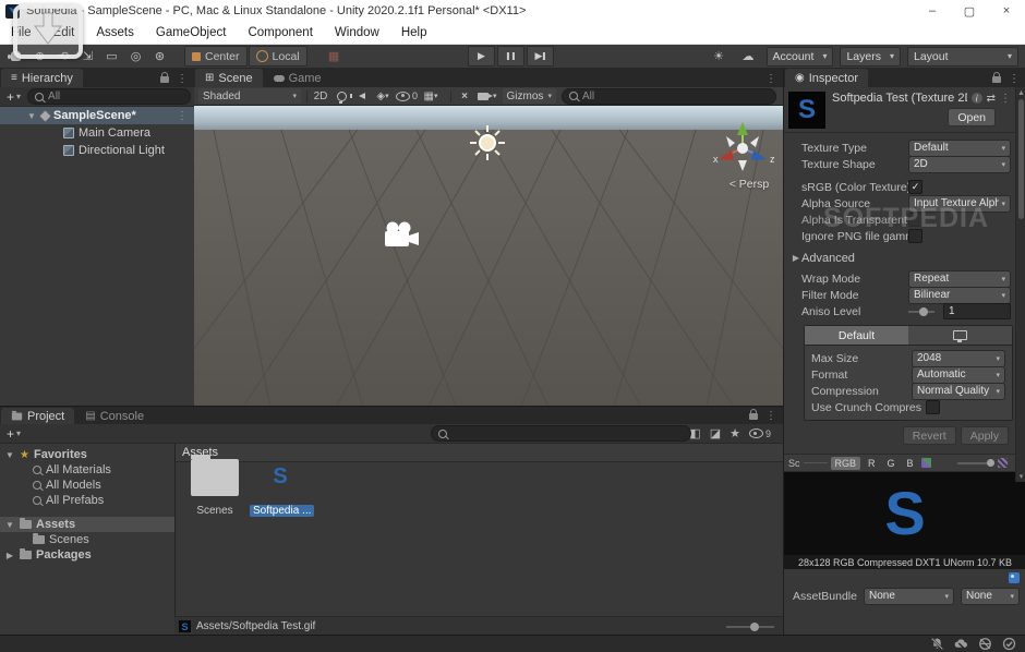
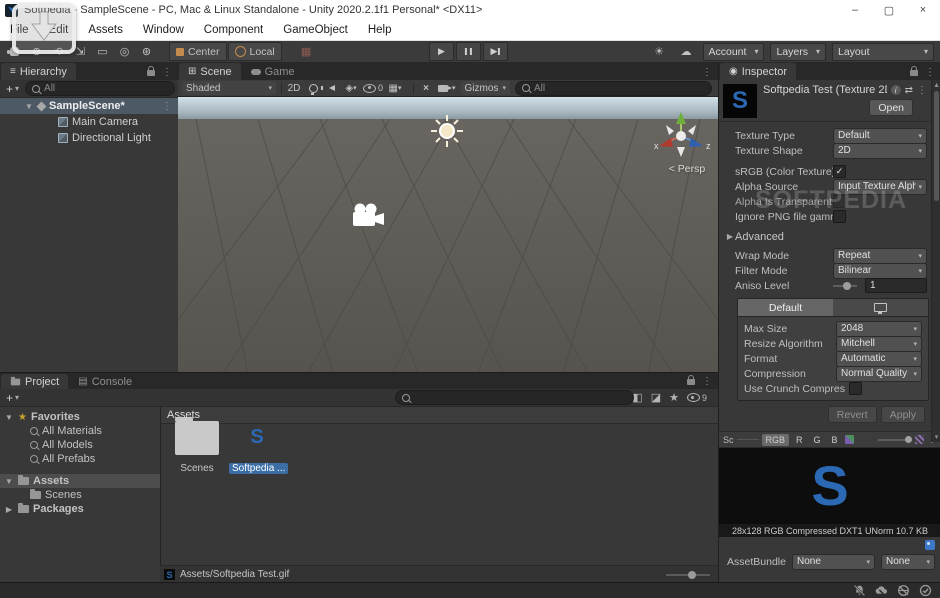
  Softpedia - SampleScene - PC, Mac & Linux Standalone - Unity 2020.2.1f1 Personal* <DX11>
  –
  ▢
  ×
  File
  Edit
  Assets
- GameObject
+ Window
  Component
- Window
+ GameObject
  Help
  ⊕
  ⟲
  ⇲
  ▭
  ◎
  ⊛
  Center
  Local
  ▦
  ☀
  ☁
  Account
  ▾
  Layers
  ▾
  Layout
  ▾
  ▶
  ▶
  ≡
  Hierarchy
  ⋮
  +
  ▾
  All
  ▼
  SampleScene*
  ⋮
  Main Camera
  Directional Light
  ⊞
  Scene
  Game
  ⋮
  Shaded
  2D
  ◈
  0
  ▦
  ×
  Gizmos
  All
  x
  z
  < Persp
  Project
  ▤
  Console
  ⋮
  +
  ▾
  ◧
  ◪
  ★
  9
  ▼
  ★
  Favorites
  All Materials
  All Models
  All Prefabs
  ▼
  Assets
  Scenes
  ▶
  Packages
  Assets
  Scenes
  S
  Softpedia ...
  S
  Assets/Softpedia Test.gif
  ◉
  Inspector
  ⋮
  S
  Softpedia Test (Texture 2
  i
  ⇄
  ⋮
  Open
  Texture Type
  Default
  Texture Shape
  2D
  sRGB (Color Texture
  ✓
  Alpha Source
  Input Texture Alph
  Alpha Is Transparent
  Ignore PNG file gam
  ▶
  Advanced
  Wrap Mode
  Repeat
  Filter Mode
  Bilinear
  Aniso Level
  1
  Default
  Max Size
  2048
+ Resize Algorithm
+ Mitchell
  Format
  Automatic
  Compression
  Normal Quality
  Use Crunch Compres
  Revert
  Apply
  Sc
  RGB
  R
  G
  B
  S
  28x128 RGB Compressed DXT1 UNorm 10.7 KB
  AssetBundle
  None
  None
  SOFTPEDIA
